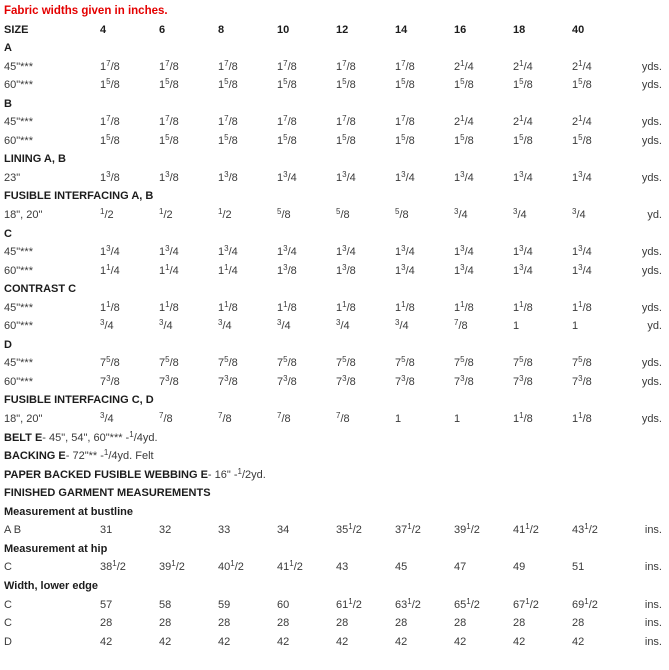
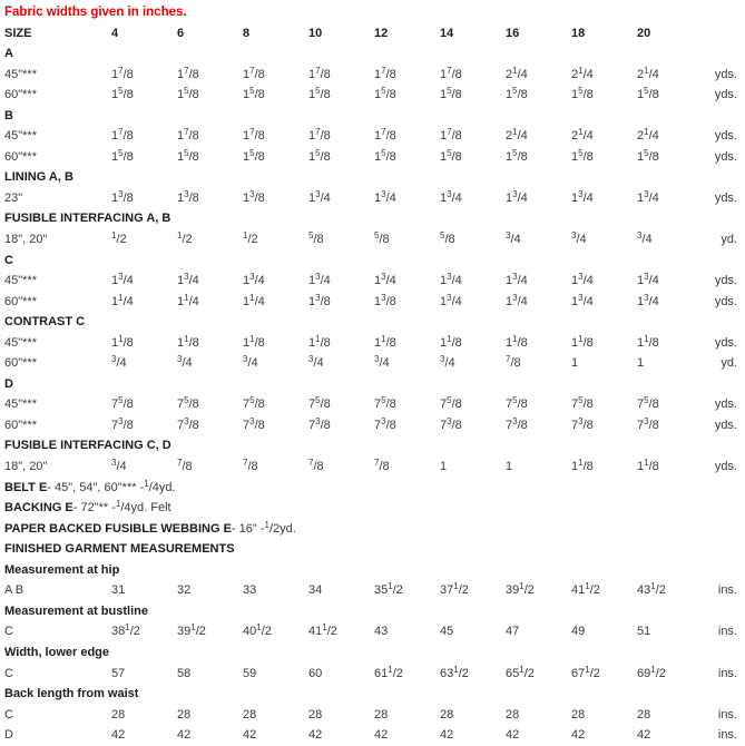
  Fabric widths given in inches.
  SIZE
  4
  6
  8
  10
  12
  14
  16
  18
- 40
+ 20
  A
  45"***
  17/8
  17/8
  17/8
  17/8
  17/8
  17/8
  21/4
  21/4
  21/4
  yds.
  60"***
  15/8
  15/8
  15/8
  15/8
  15/8
  15/8
  15/8
  15/8
  15/8
  yds.
  B
  45"***
  17/8
  17/8
  17/8
  17/8
  17/8
  17/8
  21/4
  21/4
  21/4
  yds.
  60"***
  15/8
  15/8
  15/8
  15/8
  15/8
  15/8
  15/8
  15/8
  15/8
  yds.
  LINING A, B
  23"
  13/8
  13/8
  13/8
  13/4
  13/4
  13/4
  13/4
  13/4
  13/4
  yds.
  FUSIBLE INTERFACING A, B
  18", 20"
  1/2
  1/2
  1/2
  5/8
  5/8
  5/8
  3/4
  3/4
  3/4
  yd.
  C
  45"***
  13/4
  13/4
  13/4
  13/4
  13/4
  13/4
  13/4
  13/4
  13/4
  yds.
  60"***
  11/4
  11/4
  11/4
  13/8
  13/8
  13/4
  13/4
  13/4
  13/4
  yds.
  CONTRAST C
  45"***
  11/8
  11/8
  11/8
  11/8
  11/8
  11/8
  11/8
  11/8
  11/8
  yds.
  60"***
  3/4
  3/4
  3/4
  3/4
  3/4
  3/4
  7/8
  1
  1
  yd.
  D
  45"***
  75/8
  75/8
  75/8
  75/8
  75/8
  75/8
  75/8
  75/8
  75/8
  yds.
  60"***
  73/8
  73/8
  73/8
  73/8
  73/8
  73/8
  73/8
  73/8
  73/8
  yds.
  FUSIBLE INTERFACING C, D
  18", 20"
  3/4
  7/8
  7/8
  7/8
  7/8
  1
  1
  11/8
  11/8
  yds.
  BELT E
  - 45", 54", 60"*** -
  1/4
  yd.
  BACKING E
  - 72"** -
  1/4
  yd. Felt
  PAPER BACKED FUSIBLE WEBBING E
  - 16" -
  1/2
  yd.
  FINISHED GARMENT MEASUREMENTS
- Measurement at bustline
+ Measurement at hip
  A B
  31
  32
  33
  34
  351/2
  371/2
  391/2
  411/2
  431/2
  ins.
- Measurement at hip
+ Measurement at bustline
  C
  381/2
  391/2
  401/2
  411/2
  43
  45
  47
  49
  51
  ins.
  Width, lower edge
  C
  57
  58
  59
  60
  611/2
  631/2
  651/2
  671/2
  691/2
  ins.
+ Back length from waist
  C
  28
  28
  28
  28
  28
  28
  28
  28
  28
  ins.
  D
  42
  42
  42
  42
  42
  42
  42
  42
  42
  ins.
